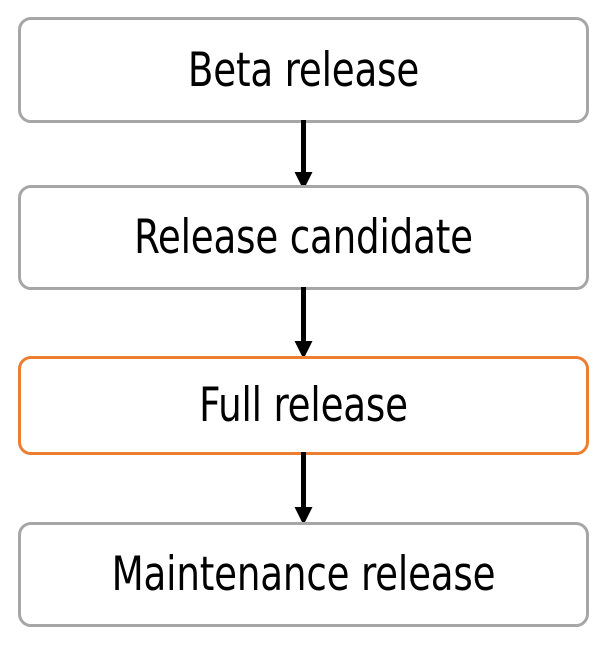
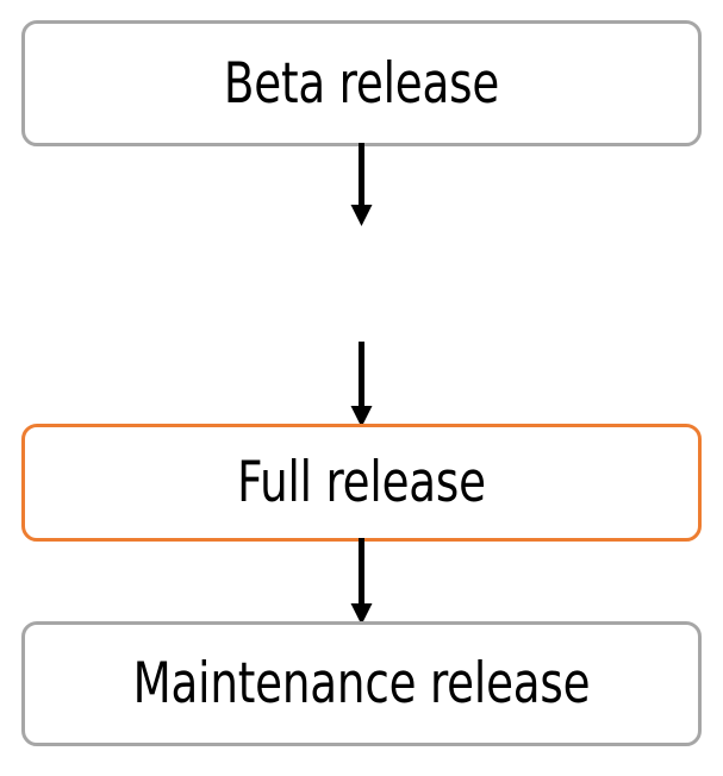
  Beta release
- Release candidate
  Full release
  Maintenance release
